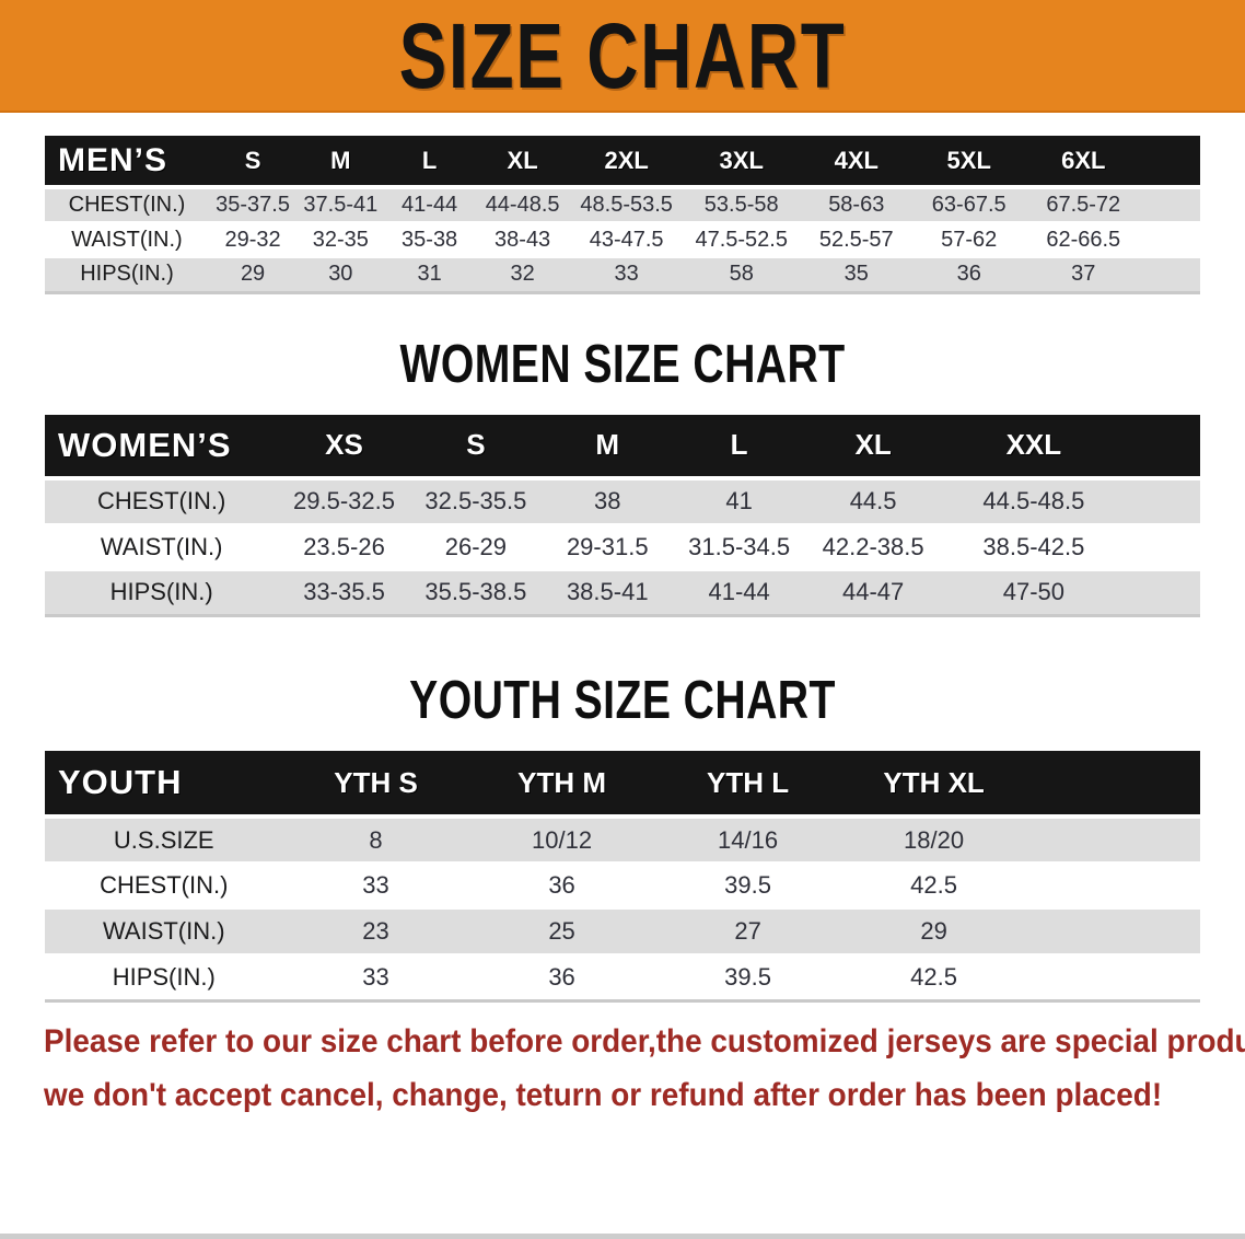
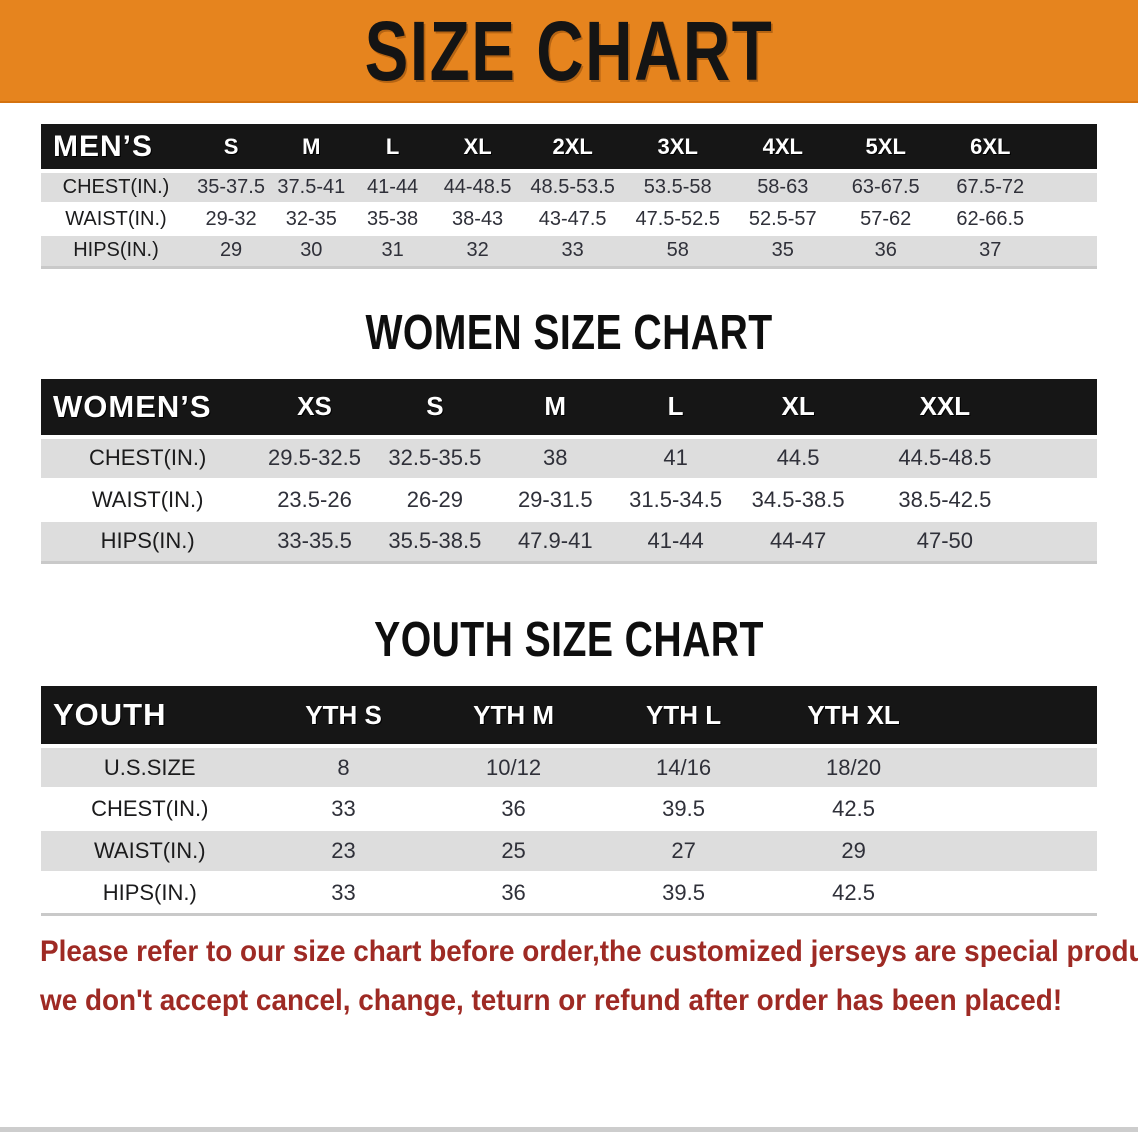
  SIZE CHART
  MEN’S	S	M	L	XL	2XL	3XL	4XL	5XL	6XL
  CHEST(IN.)	35-37.5	37.5-41	41-44	44-48.5	48.5-53.5	53.5-58	58-63	63-67.5	67.5-72
  WAIST(IN.)	29-32	32-35	35-38	38-43	43-47.5	47.5-52.5	52.5-57	57-62	62-66.5
  HIPS(IN.)	29	30	31	32	33	58	35	36	37
  WOMEN SIZE CHART
  WOMEN’S	XS	S	M	L	XL	XXL
  CHEST(IN.)	29.5-32.5	32.5-35.5	38	41	44.5	44.5-48.5
- WAIST(IN.)	23.5-26	26-29	29-31.5	31.5-34.5	42.2-38.5	38.5-42.5
+ WAIST(IN.)	23.5-26	26-29	29-31.5	31.5-34.5	34.5-38.5	38.5-42.5
- HIPS(IN.)	33-35.5	35.5-38.5	38.5-41	41-44	44-47	47-50
+ HIPS(IN.)	33-35.5	35.5-38.5	47.9-41	41-44	44-47	47-50
  YOUTH SIZE CHART
  YOUTH	YTH S	YTH M	YTH L	YTH XL
  U.S.SIZE	8	10/12	14/16	18/20
  CHEST(IN.)	33	36	39.5	42.5
  WAIST(IN.)	23	25	27	29
  HIPS(IN.)	33	36	39.5	42.5
  Please refer to our size chart before order,the customized jerseys are special produ
  we don't accept cancel, change, teturn or refund after order has been placed!
